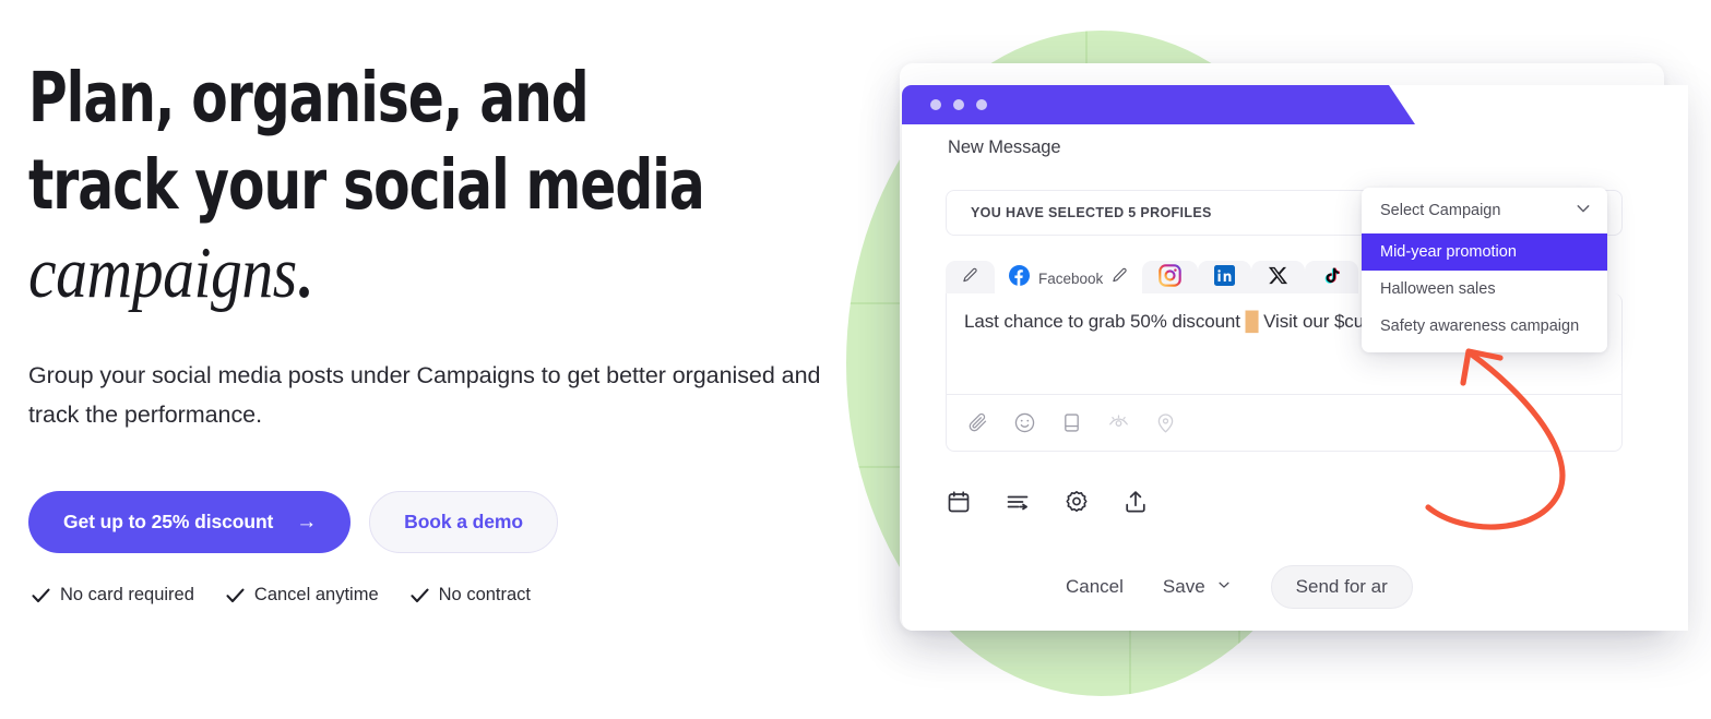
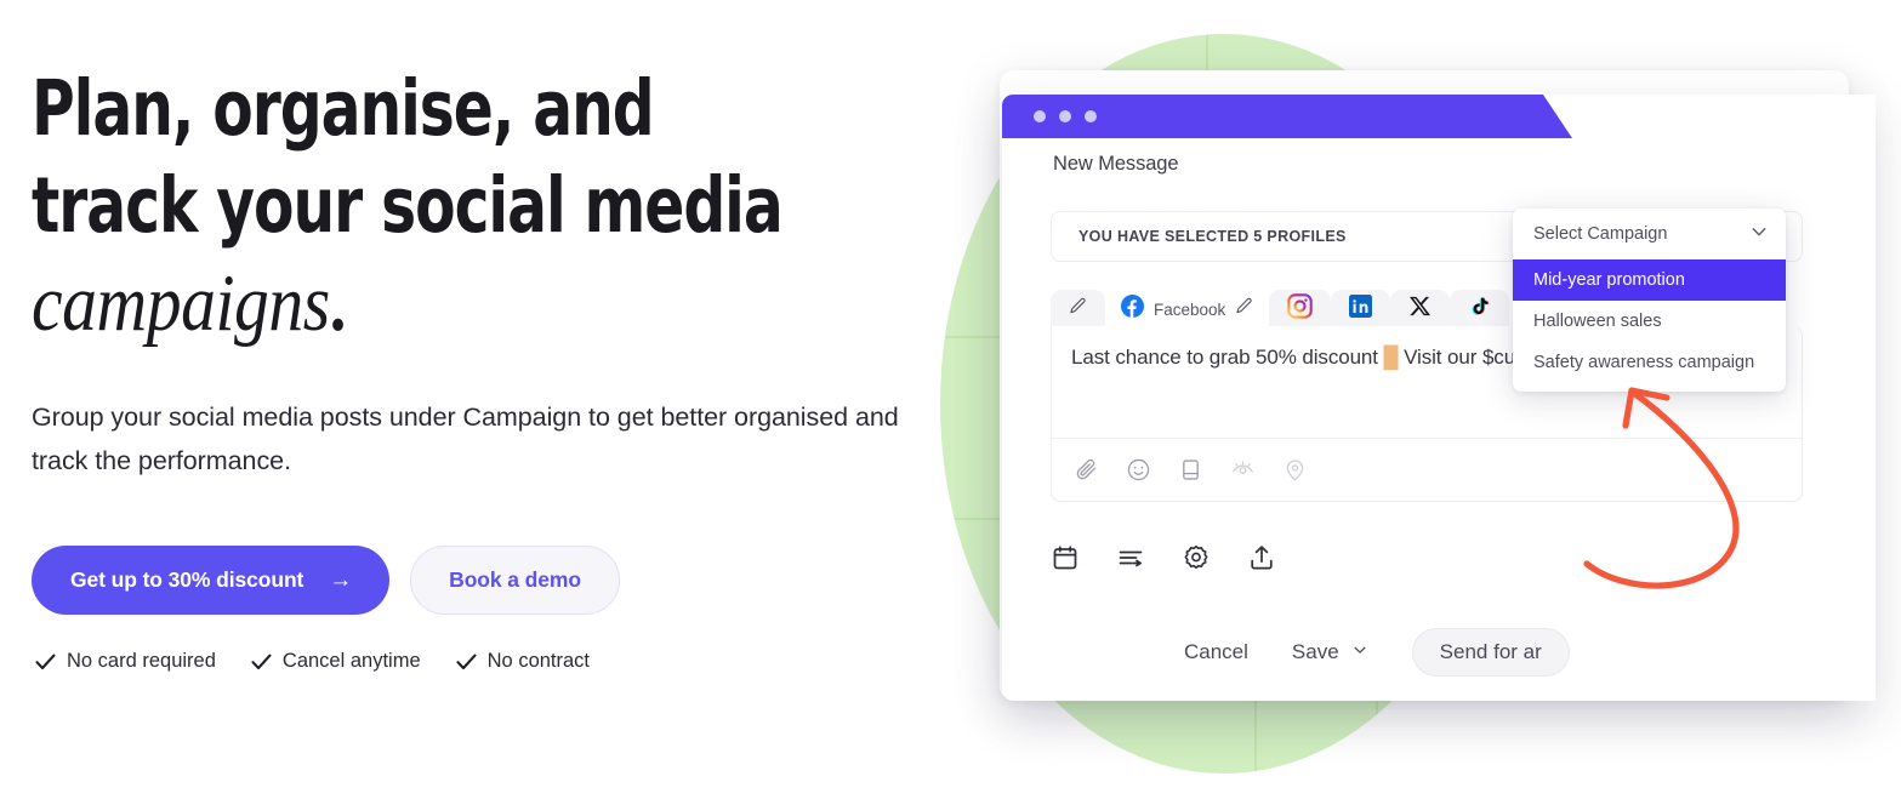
  Plan, organise, and
  track your social media
  campaigns.
- Group your social media posts under Campaigns to get better organised and track the performance.
+ Group your social media posts under Campaign to get better organised and track the performance.
- Get up to 25% discount
+ Get up to 30% discount
  →
  Book a demo
  No card required
  Cancel anytime
  No contract
  New Message
  YOU HAVE SELECTED 5 PROFILES
  Facebook
  Last chance to grab 50% discount █ Visit our $cu
  Cancel
  Save
  Send for ar
  Select Campaign
  Mid-year promotion
  Halloween sales
  Safety awareness campaign
